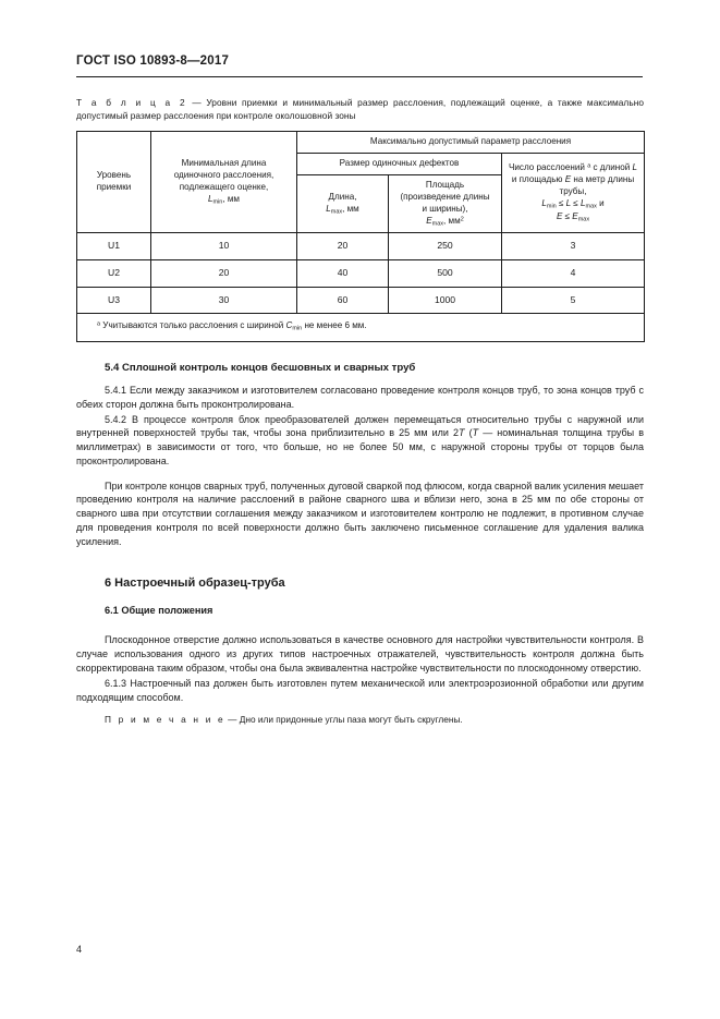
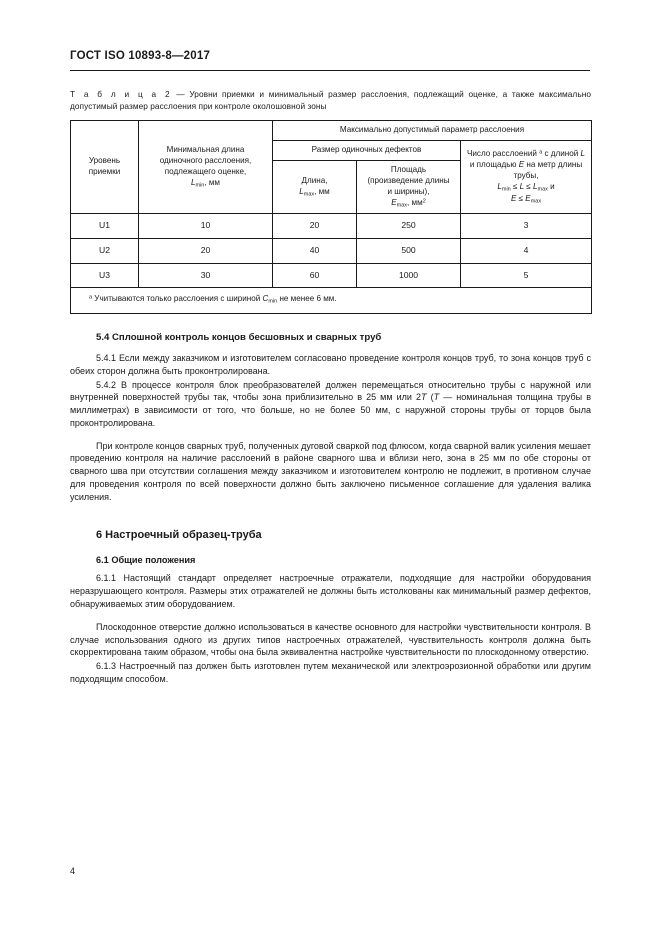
  ГОСТ ISO 10893-8—2017
  Т а б л и ц а 2 — Уровни приемки и минимальный размер расслоения, подлежащий оценке, а также максимально допустимый размер расслоения при контроле околошовной зоны
  Уровень приемки	Минимальная длина одиночного расслоения, подлежащего оценке, L , мм	Максимально допустимый параметр расслоения
  Размер одиночных дефектов	Число расслоений с длиной L и площадью E на метр длины трубы, L ≤ L ≤ L и E ≤ E
  Длина, L , мм	Площадь (произведение длины и ширины), E , мм
  U1	10	20	250	3
  U2	20	40	500	4
  U3	30	60	1000	5
  Учитываются только расслоения с шириной C не менее 6 мм.
  5.4 Сплошной контроль концов бесшовных и сварных труб
  5.4.1 Если между заказчиком и изготовителем согласовано проведение контроля концов труб, то зона концов труб с обеих сторон должна быть проконтролирована.
  5.4.2 В процессе контроля блок преобразователей должен перемещаться относительно трубы с наружной или внутренней поверхностей трубы так, чтобы зона приблизительно в 25 мм или 2T (T — номинальная толщина трубы в миллиметрах) в зависимости от того, что больше, но не более 50 мм, с наружной стороны трубы от торцов была проконтролирована.
  При контроле концов сварных труб, полученных дуговой сваркой под флюсом, когда сварной валик усиления мешает проведению контроля на наличие расслоений в районе сварного шва и вблизи него, зона в 25 мм по обе стороны от сварного шва при отсутствии соглашения между заказчиком и изготовителем контролю не подлежит, в противном случае для проведения контроля по всей поверхности должно быть заключено письменное соглашение для удаления валика усиления.
  6 Настроечный образец-труба
  6.1 Общие положения
+ 6.1.1 Настоящий стандарт определяет настроечные отражатели, подходящие для настройки оборудования неразрушающего контроля. Размеры этих отражателей не должны быть истолкованы как минимальный размер дефектов, обнаруживаемых этим оборудованием.
  Плоскодонное отверстие должно использоваться в качестве основного для настройки чувствительности контроля. В случае использования одного из других типов настроечных отражателей, чувствительность контроля должна быть скорректирована таким образом, чтобы она была эквивалентна настройке чувствительности по плоскодонному отверстию.
  6.1.3 Настроечный паз должен быть изготовлен путем механической или электроэрозионной обработки или другим подходящим способом.
- П р и м е ч а н и е — Дно или придонные углы паза могут быть скруглены.
  4
